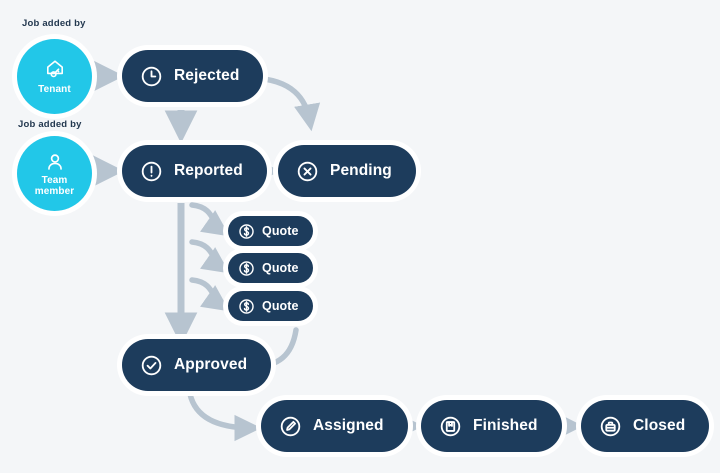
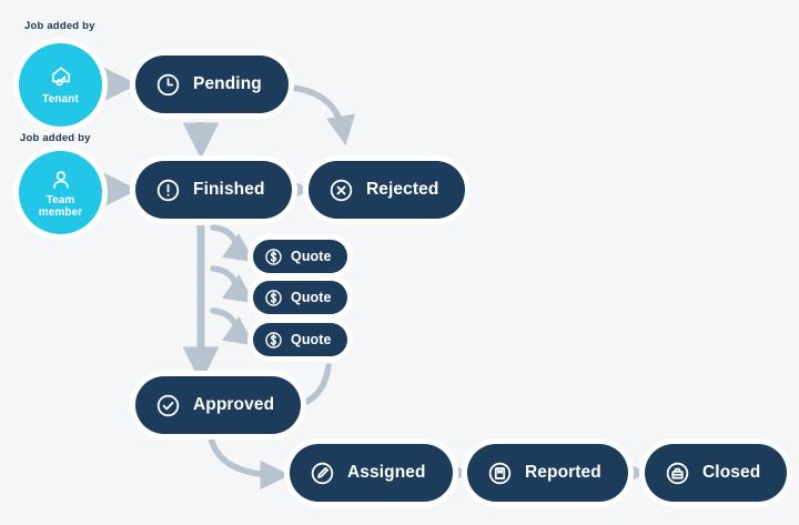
  Job added by
  Job added by
  Tenant
  Team
  member
- Rejected
+ Pending
- Reported
+ Finished
- Pending
+ Rejected
  Quote
  Quote
  Quote
  Approved
  Assigned
- Finished
+ Reported
  Closed
